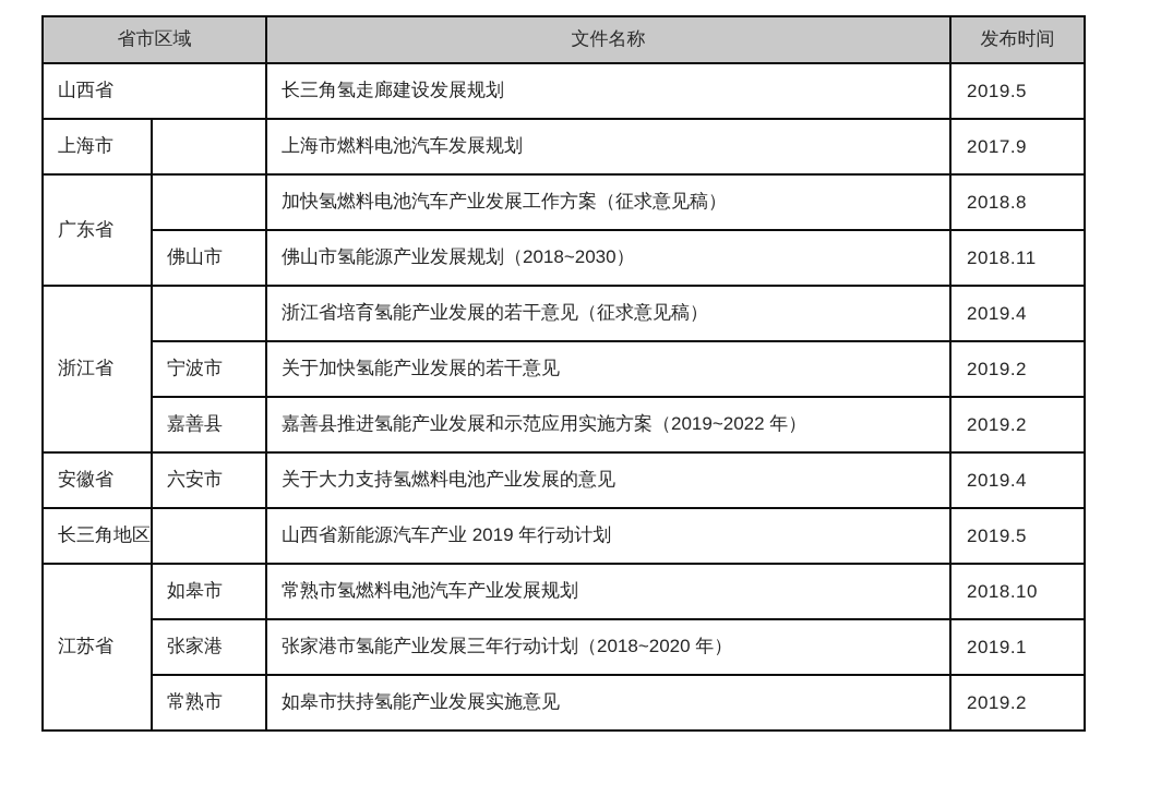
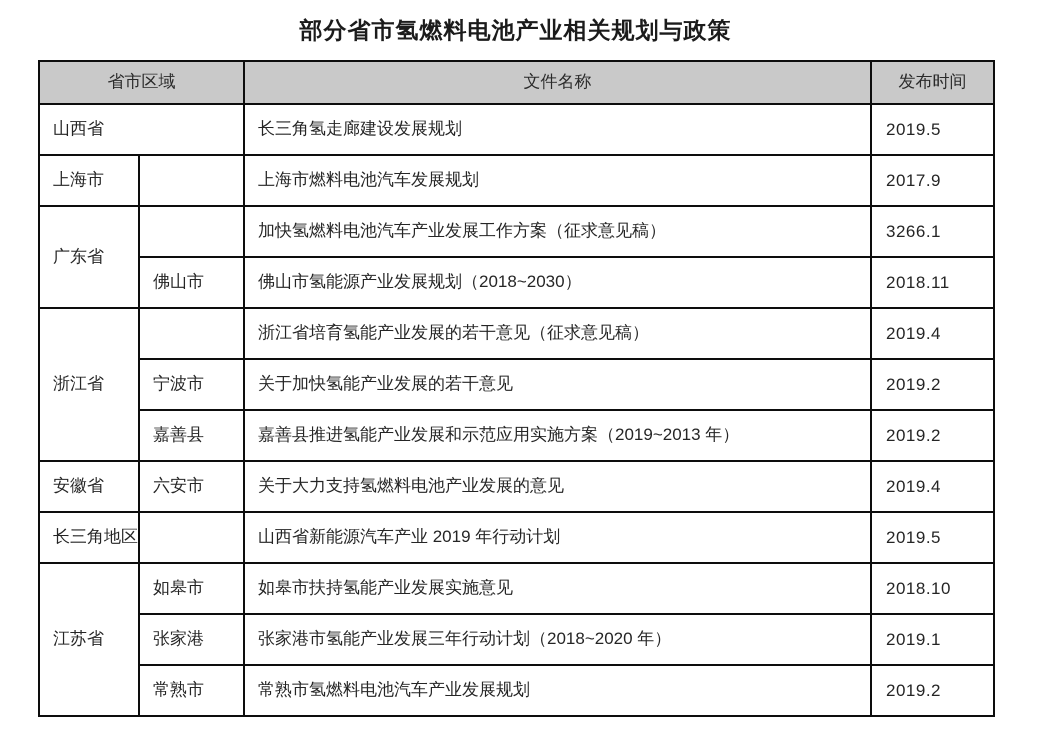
+ 部分省市氢燃料电池产业相关规划与政策
  省市区域	文件名称	发布时间
  山西省	长三角氢走廊建设发展规划	2019.5
  上海市		上海市燃料电池汽车发展规划	2017.9
- 广东省		加快氢燃料电池汽车产业发展工作方案（征求意见稿）	2018.8
+ 广东省		加快氢燃料电池汽车产业发展工作方案（征求意见稿）	3266.1
  佛山市	佛山市氢能源产业发展规划（2018~2030）	2018.11
  浙江省		浙江省培育氢能产业发展的若干意见（征求意见稿）	2019.4
  宁波市	关于加快氢能产业发展的若干意见	2019.2
- 嘉善县	嘉善县推进氢能产业发展和示范应用实施方案（2019~2022 年）	2019.2
+ 嘉善县	嘉善县推进氢能产业发展和示范应用实施方案（2019~2013 年）	2019.2
  安徽省	六安市	关于大力支持氢燃料电池产业发展的意见	2019.4
  长三角地区		山西省新能源汽车产业 2019 年行动计划	2019.5
- 江苏省	如皋市	常熟市氢燃料电池汽车产业发展规划	2018.10
+ 江苏省	如皋市	如皋市扶持氢能产业发展实施意见	2018.10
  张家港	张家港市氢能产业发展三年行动计划（2018~2020 年）	2019.1
- 常熟市	如皋市扶持氢能产业发展实施意见	2019.2
+ 常熟市	常熟市氢燃料电池汽车产业发展规划	2019.2
